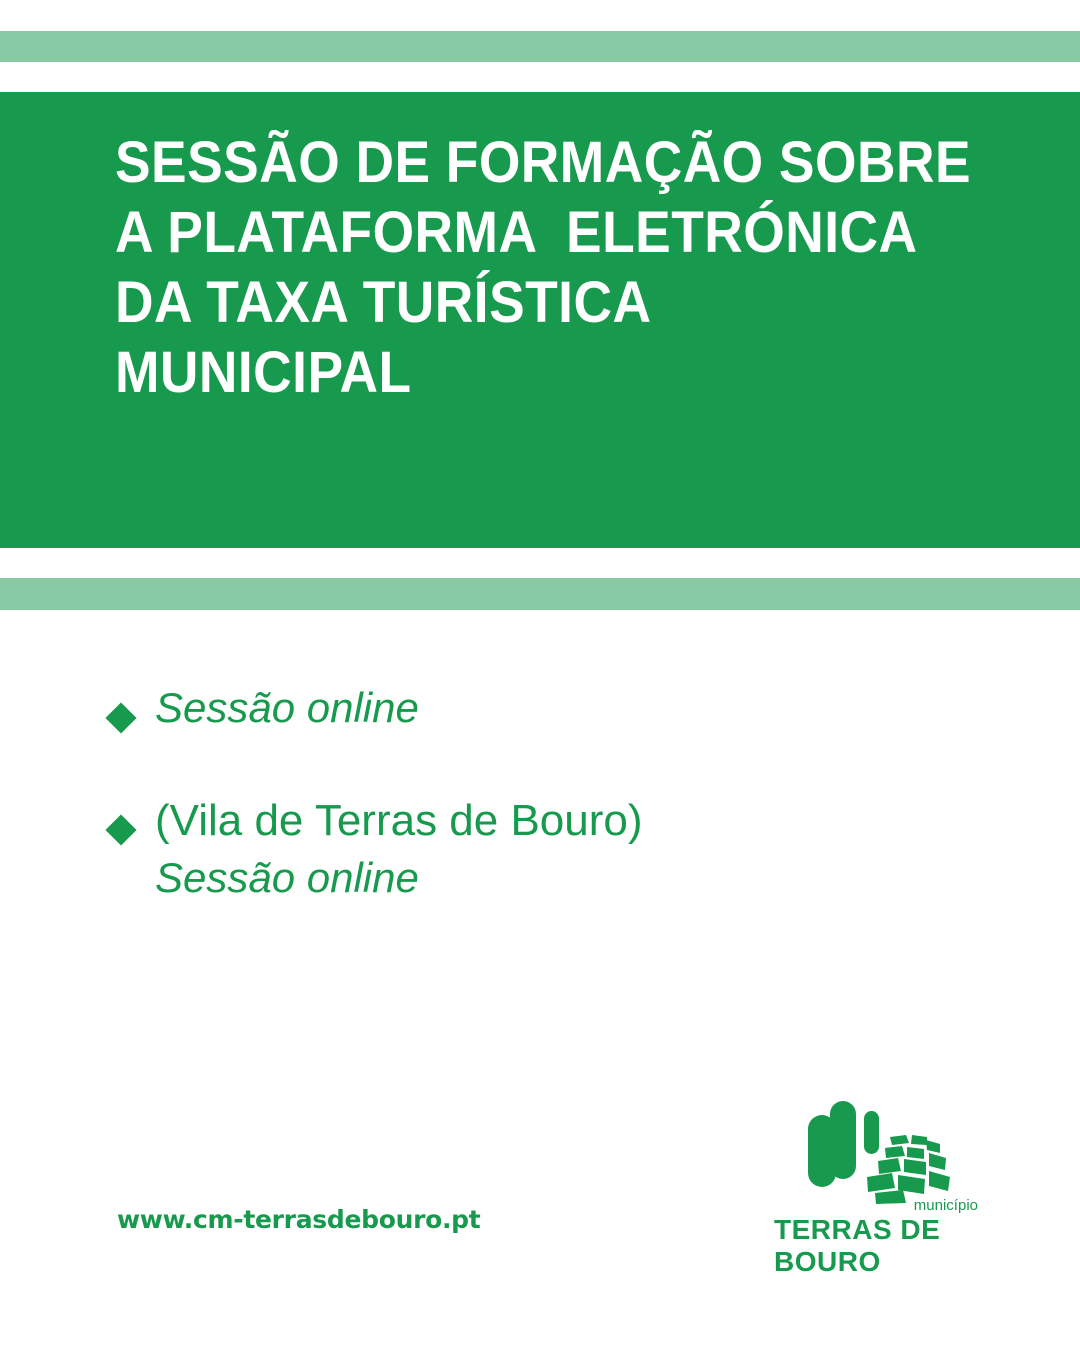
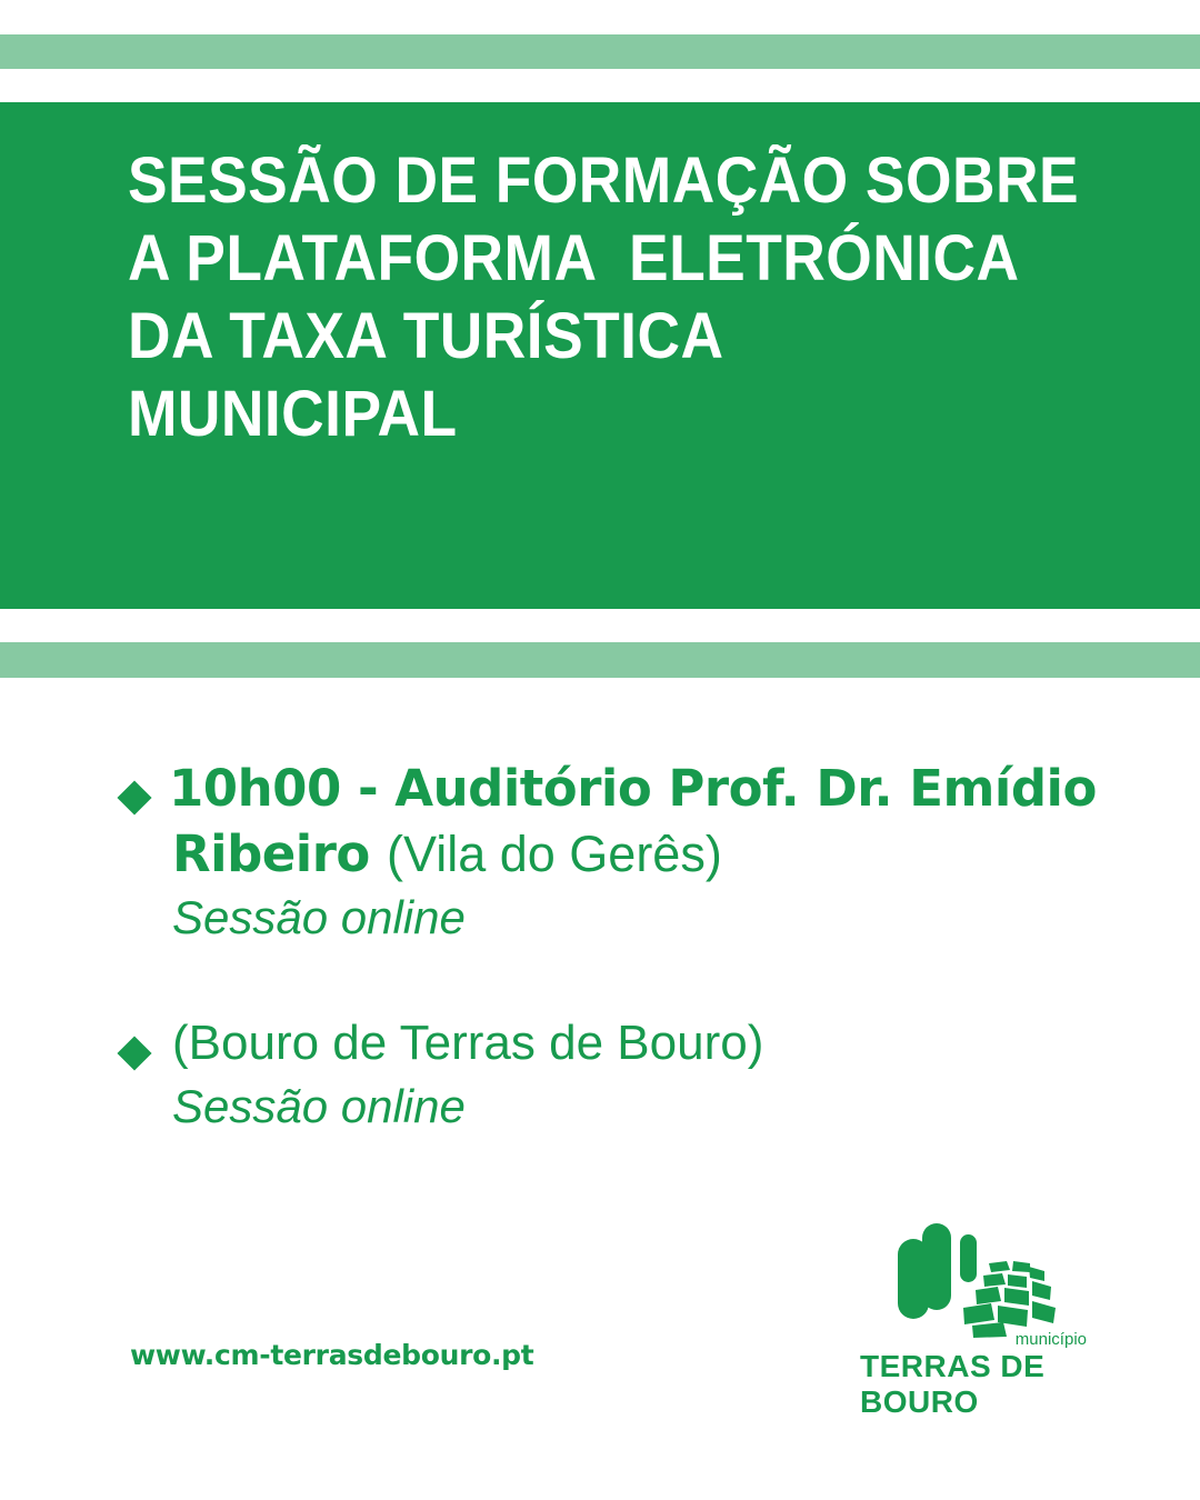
  SESSÃO DE FORMAÇÃO SOBRE
  A PLATAFORMA ELETRÓNICA
  DA TAXA TURÍSTICA
  MUNICIPAL
+ 10h00 - Auditório Prof. Dr. Emídio Ribeiro (Vila do Gerês)
  Sessão online
- (Vila de Terras de Bouro)
+ (Bouro de Terras de Bouro)
  Sessão online
  www.cm-terrasdebouro.pt
  município
  TERRAS DE BOURO
